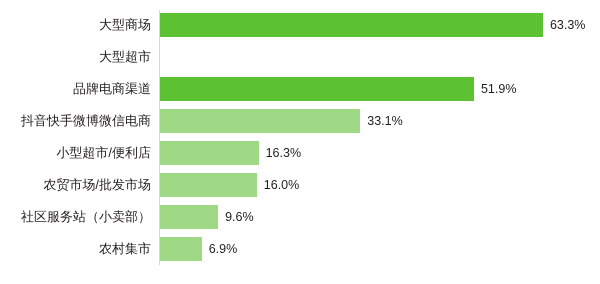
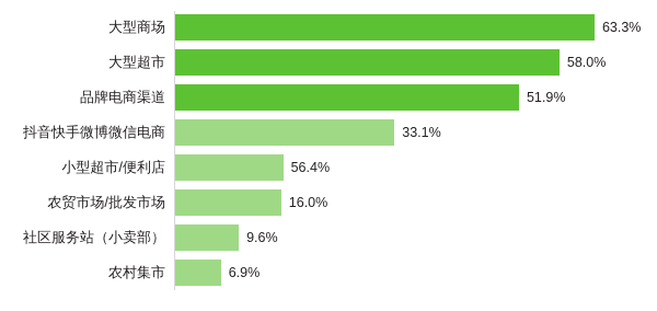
  大型商场
  63.3%
  大型超市
+ 58.0%
  品牌电商渠道
  51.9%
  抖音快手微博微信电商
  33.1%
  小型超市/便利店
- 16.3%
+ 56.4%
  农贸市场/批发市场
  16.0%
  社区服务站（小卖部）
  9.6%
  农村集市
  6.9%
